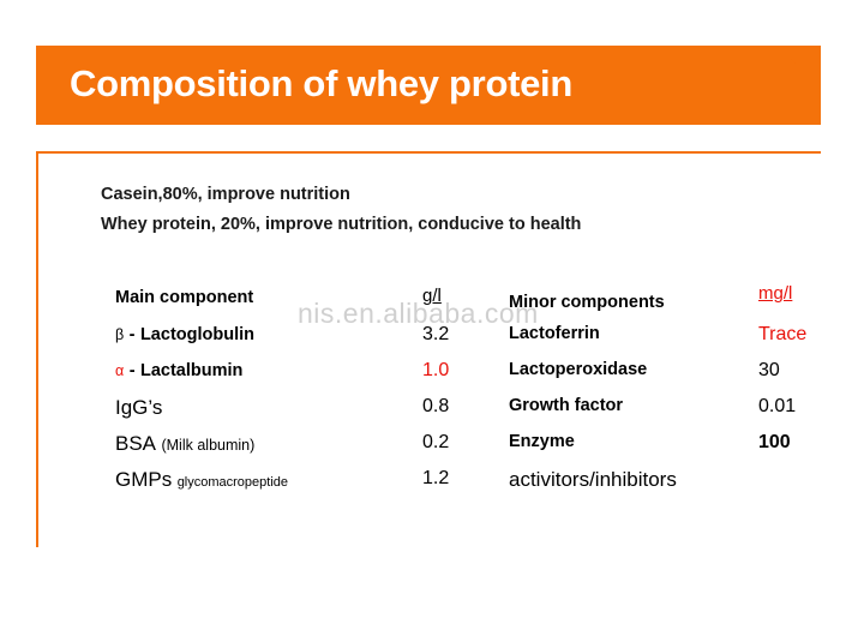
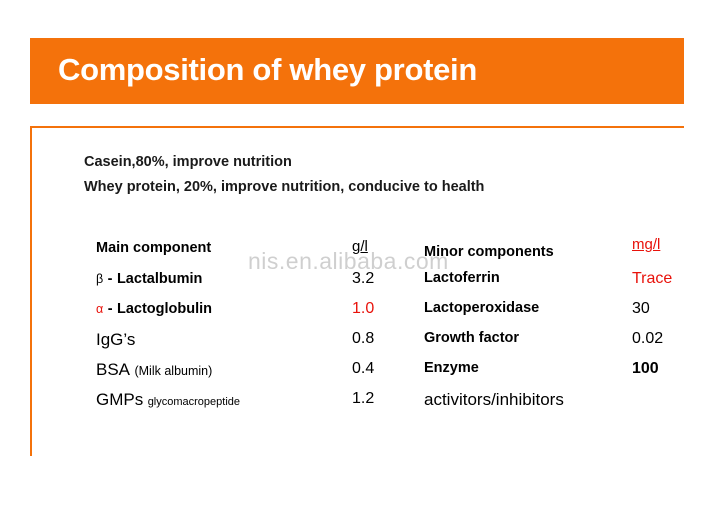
  Composition of whey protein
  Casein,80%, improve nutrition
  Whey protein, 20%, improve nutrition, conducive to health
  Main component
  g/l
  Minor components
  mg/l
- β - Lactoglobulin
+ β - Lactalbumin
  3.2
- α - Lactalbumin
+ α - Lactoglobulin
  1.0
  IgG’s
  0.8
  BSA (Milk albumin)
- 0.2
+ 0.4
  GMPs glycomacropeptide
  1.2
  Lactoferrin
  Trace
  Lactoperoxidase
  30
  Growth factor
- 0.01
+ 0.02
  Enzyme
  100
  activitors/inhibitors
  nis.en.alibaba.com
